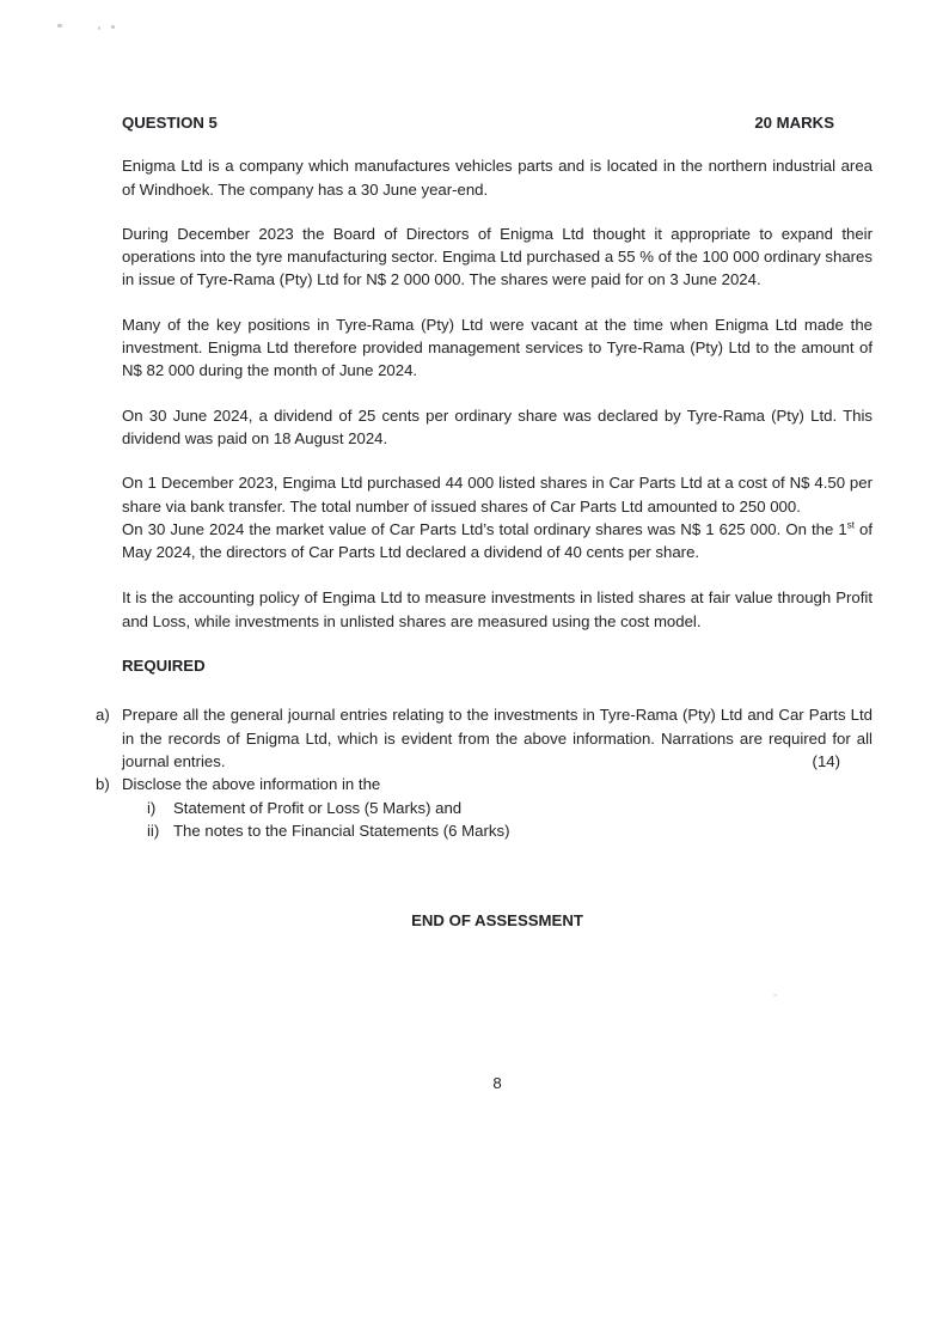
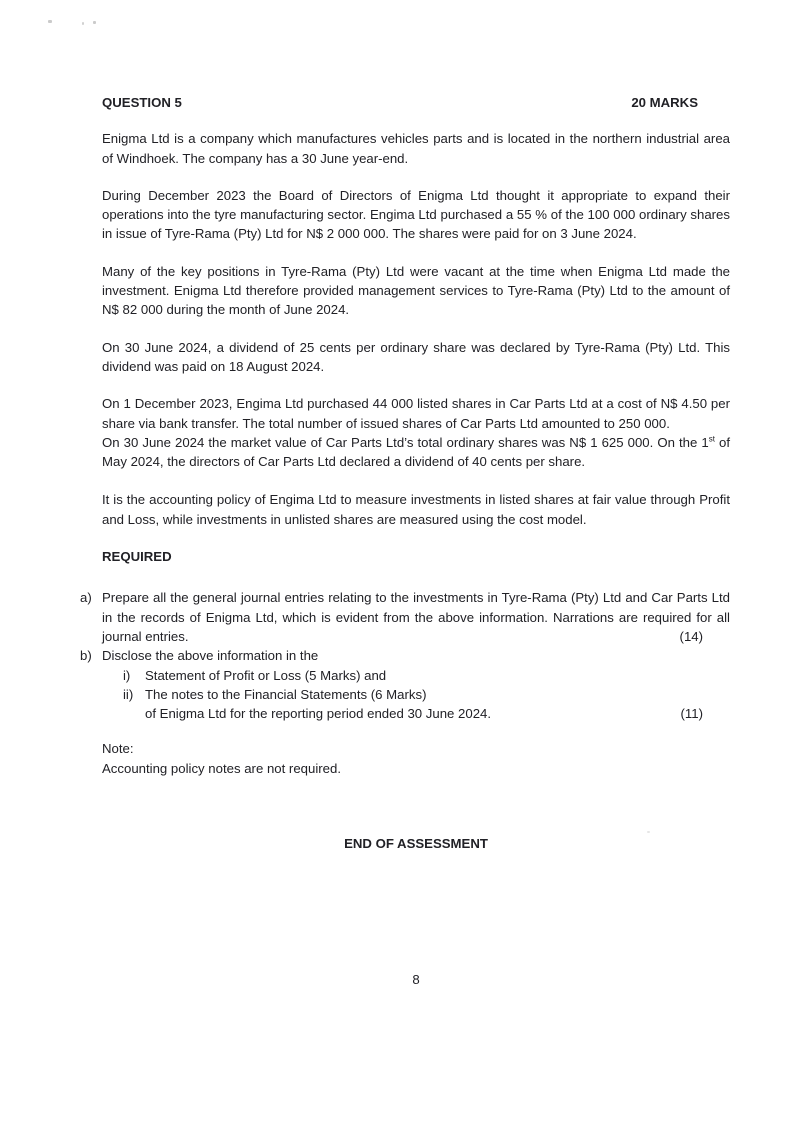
  QUESTION 5
  20 MARKS
  Enigma Ltd is a company which manufactures vehicles parts and is located in the northern industrial area of Windhoek. The company has a 30 June year-end.
  During December 2023 the Board of Directors of Enigma Ltd thought it appropriate to expand their operations into the tyre manufacturing sector. Engima Ltd purchased a 55 % of the 100 000 ordinary shares in issue of Tyre-Rama (Pty) Ltd for N$ 2 000 000. The shares were paid for on 3 June 2024.
  Many of the key positions in Tyre-Rama (Pty) Ltd were vacant at the time when Enigma Ltd made the investment. Enigma Ltd therefore provided management services to Tyre-Rama (Pty) Ltd to the amount of N$ 82 000 during the month of June 2024.
  On 30 June 2024, a dividend of 25 cents per ordinary share was declared by Tyre-Rama (Pty) Ltd. This dividend was paid on 18 August 2024.
  On 1 December 2023, Engima Ltd purchased 44 000 listed shares in Car Parts Ltd at a cost of N$ 4.50 per share via bank transfer. The total number of issued shares of Car Parts Ltd amounted to 250 000.
  On 30 June 2024 the market value of Car Parts Ltd’s total ordinary shares was N$ 1 625 000. On the 1st of May 2024, the directors of Car Parts Ltd declared a dividend of 40 cents per share.
  It is the accounting policy of Engima Ltd to measure investments in listed shares at fair value through Profit and Loss, while investments in unlisted shares are measured using the cost model.
  REQUIRED
  a)
  Prepare all the general journal entries relating to the investments in Tyre-Rama (Pty) Ltd and Car Parts Ltd in the records of Enigma Ltd, which is evident from the above information. Narrations are required for all journal entries.
  (14)
  b)
  Disclose the above information in the
  i)
  Statement of Profit or Loss (5 Marks) and
  ii)
  The notes to the Financial Statements (6 Marks)
+ of Enigma Ltd for the reporting period ended 30 June 2024.
+ (11)
+ Note:
+ Accounting policy notes are not required.
  END OF ASSESSMENT
  8
